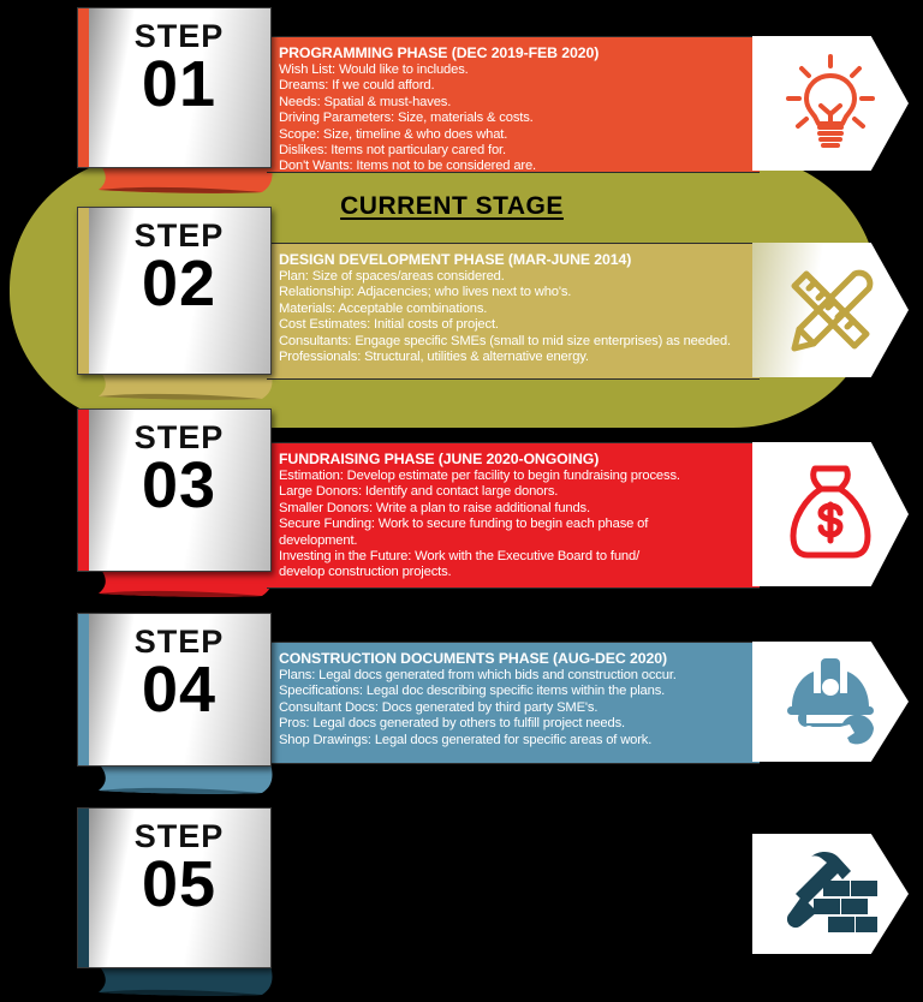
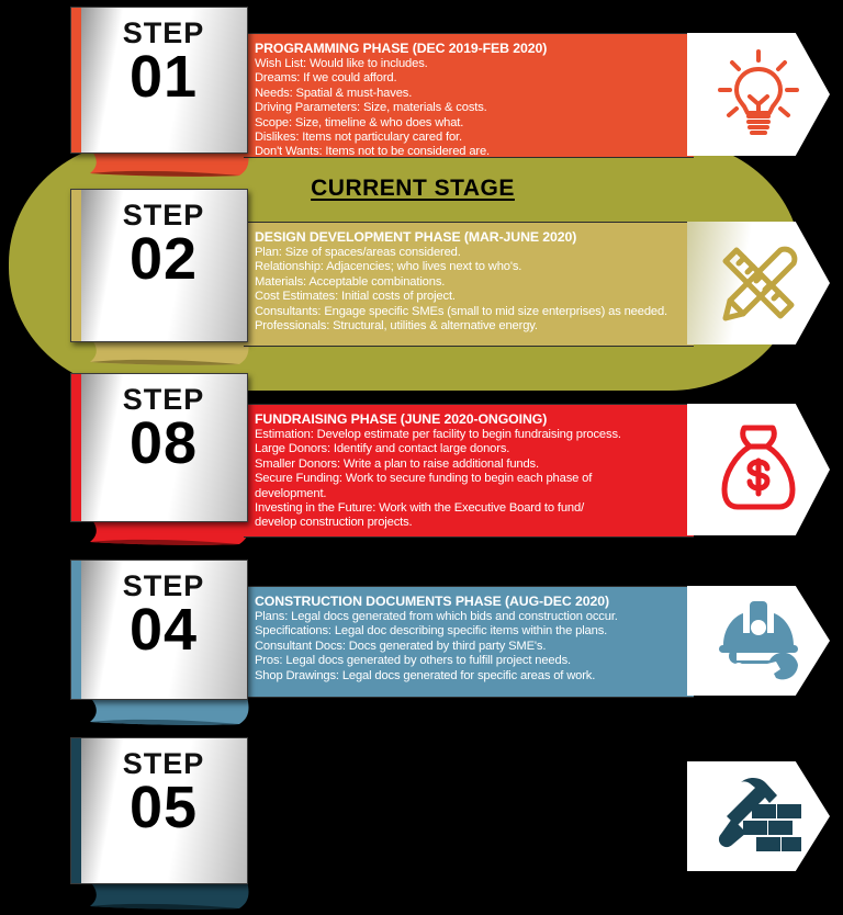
  CURRENT STAGE
  PROGRAMMING PHASE (DEC 2019-FEB 2020)
  Wish List: Would like to includes.
  Dreams: If we could afford.
  Needs: Spatial & must-haves.
  Driving Parameters: Size, materials & costs.
  Scope: Size, timeline & who does what.
  Dislikes: Items not particulary cared for.
  Don't Wants: Items not to be considered are.
  STEP
  01
- DESIGN DEVELOPMENT PHASE (MAR-JUNE 2014)
+ DESIGN DEVELOPMENT PHASE (MAR-JUNE 2020)
  Plan: Size of spaces/areas considered.
  Relationship: Adjacencies; who lives next to who's.
  Materials: Acceptable combinations.
  Cost Estimates: Initial costs of project.
  Consultants: Engage specific SMEs (small to mid size enterprises) as needed.
  Professionals: Structural, utilities & alternative energy.
  STEP
  02
  FUNDRAISING PHASE (JUNE 2020-ONGOING)
  Estimation: Develop estimate per facility to begin fundraising process.
  Large Donors: Identify and contact large donors.
  Smaller Donors: Write a plan to raise additional funds.
  Secure Funding: Work to secure funding to begin each phase of
  development.
  Investing in the Future: Work with the Executive Board to fund/
  develop construction projects.
  STEP
- 03
+ 08
  CONSTRUCTION DOCUMENTS PHASE (AUG-DEC 2020)
  Plans: Legal docs generated from which bids and construction occur.
  Specifications: Legal doc describing specific items within the plans.
  Consultant Docs: Docs generated by third party SME's.
  Pros: Legal docs generated by others to fulfill project needs.
  Shop Drawings: Legal docs generated for specific areas of work.
  STEP
  04
  STEP
  05
